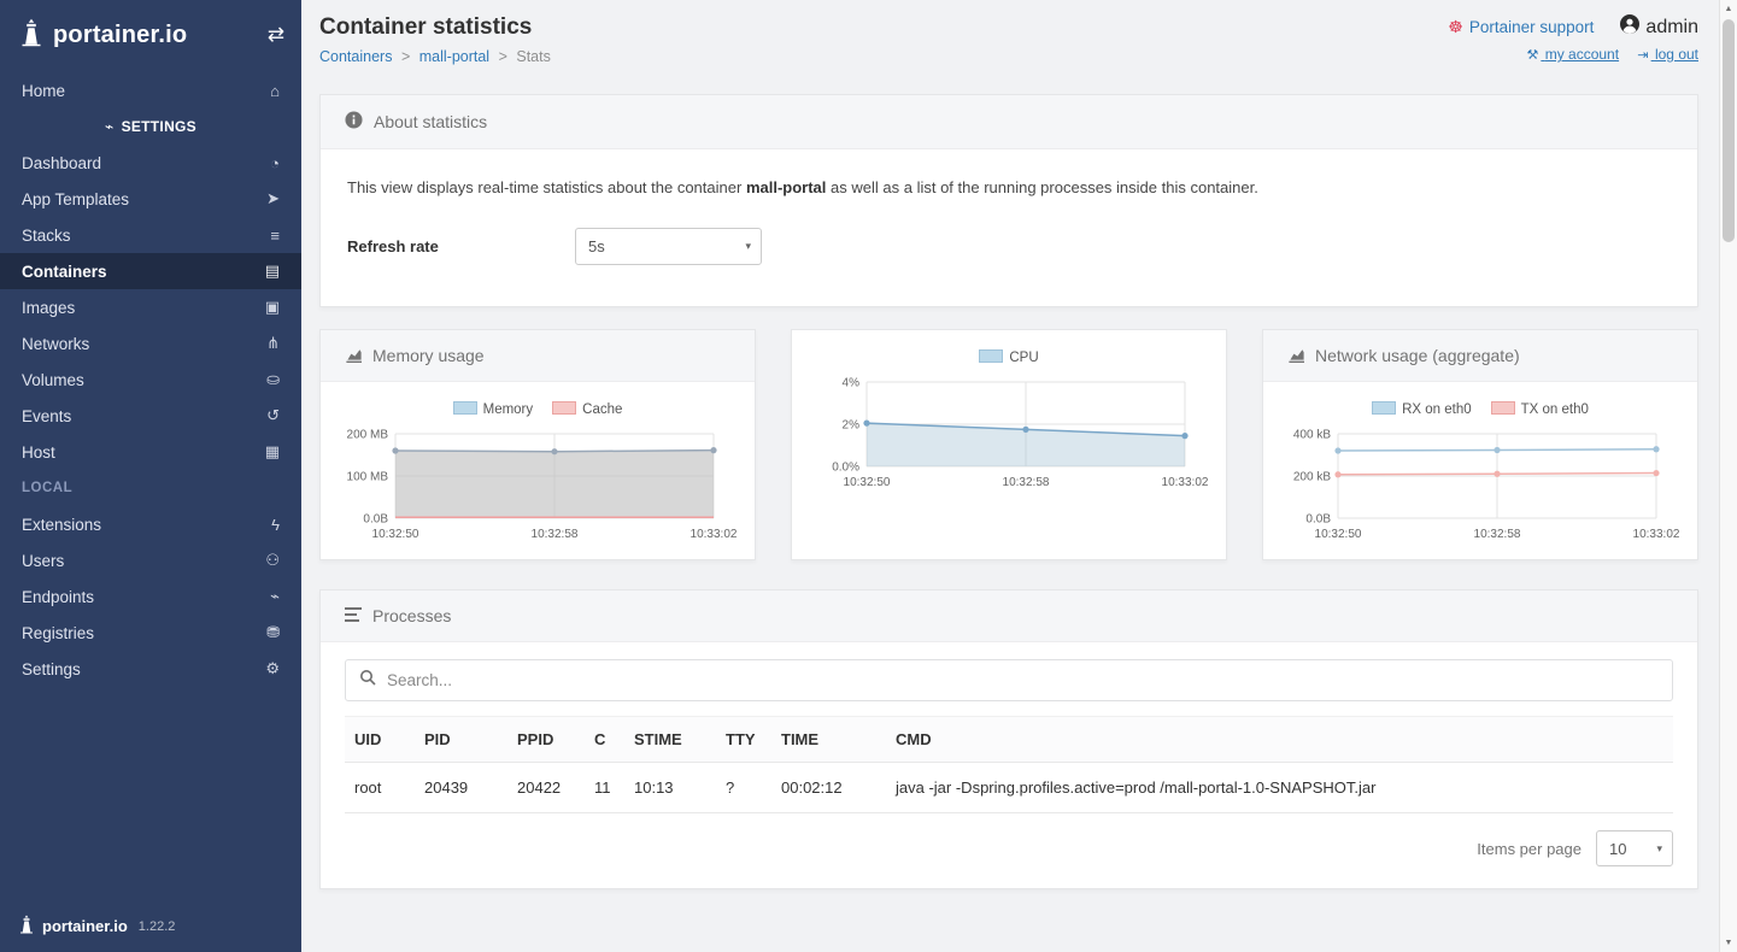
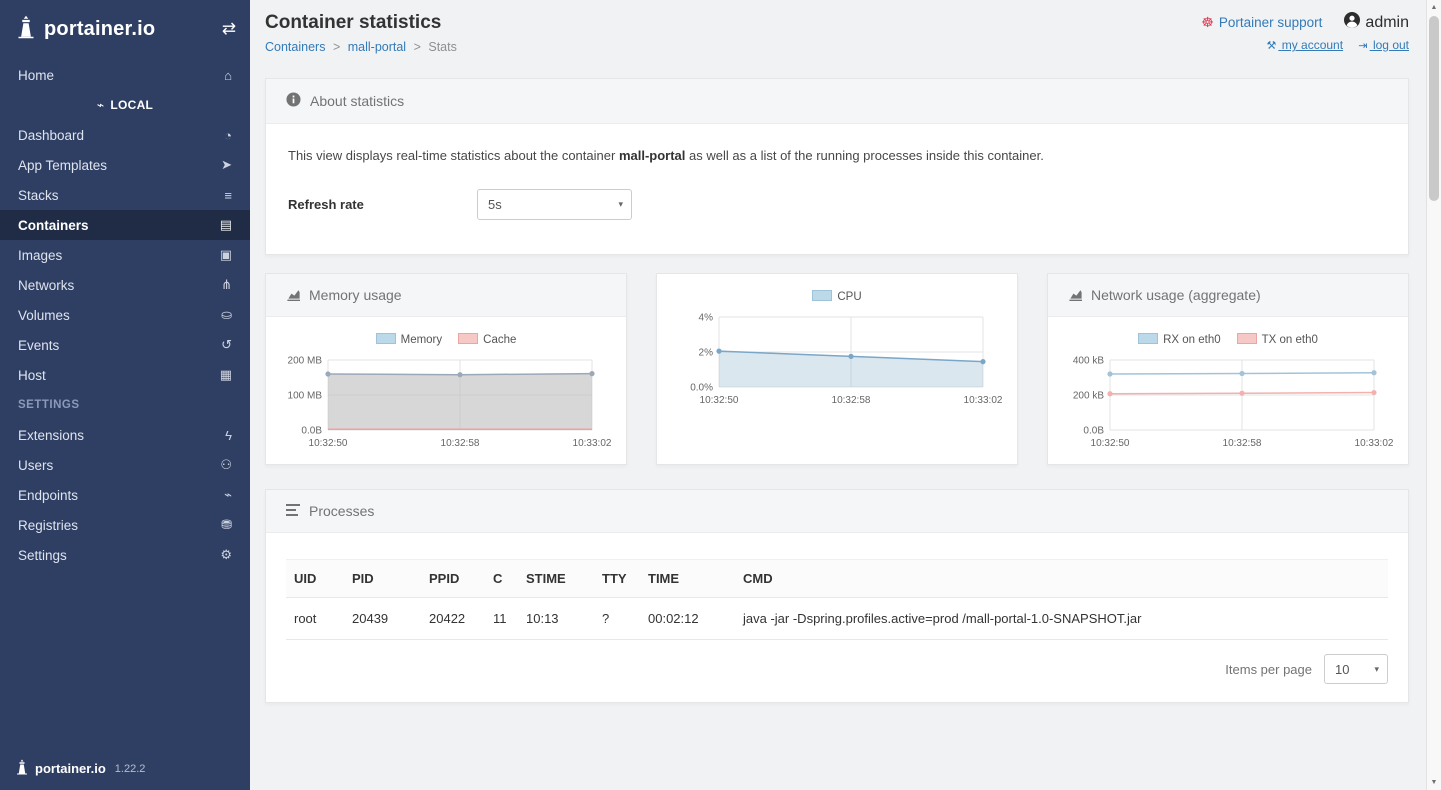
  portainer.io
  ⇄
  Home
  ⌂
- ⌁ SETTINGS
+ ⌁ LOCAL
  Dashboard
  ◔
  App Templates
  ➤
  Stacks
  ≡
  Containers
  ▤
  Images
  ▣
  Networks
  ⋔
  Volumes
  ⛀
  Events
  ↺
  Host
  ▦
- LOCAL
+ SETTINGS
  Extensions
  ϟ
  Users
  ⚇
  Endpoints
  ⌁
  Registries
  ⛃
  Settings
  ⚙
  portainer.io
  1.22.2
  Container statistics
  Containers > mall-portal > Stats
  ☸
  Portainer support
  admin
  ⚒ my account ⇥ log out
  About statistics
  This view displays real-time statistics about the container mall-portal as well as a list of the running processes inside this container.
  Refresh rate
  5s
  ▾
  Memory usage
  Memory
  Cache
  200 MB
  100 MB
  0.0B
  10:32:50
  10:32:58
  10:33:02
  CPU
  4%
  2%
  0.0%
  10:32:50
  10:32:58
  10:33:02
  Network usage (aggregate)
  RX on eth0
  TX on eth0
  400 kB
  200 kB
  0.0B
  10:32:50
  10:32:58
  10:33:02
  Processes
- Search...
  UID	PID	PPID	C	STIME	TTY	TIME	CMD
  root	20439	20422	11	10:13	?	00:02:12	java -jar -Dspring.profiles.active=prod /mall-portal-1.0-SNAPSHOT.jar
  Items per page
  10
  ▾
